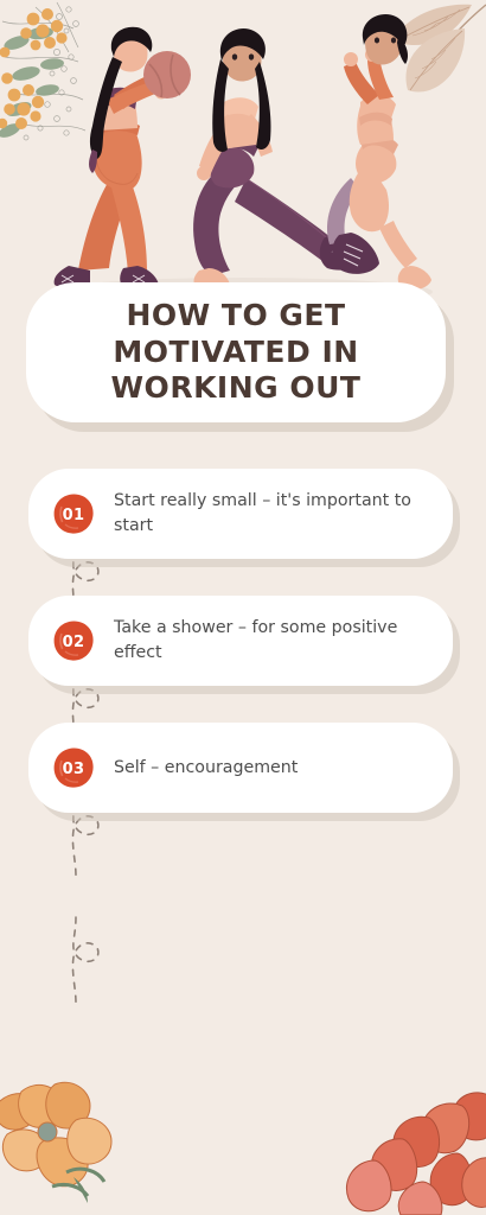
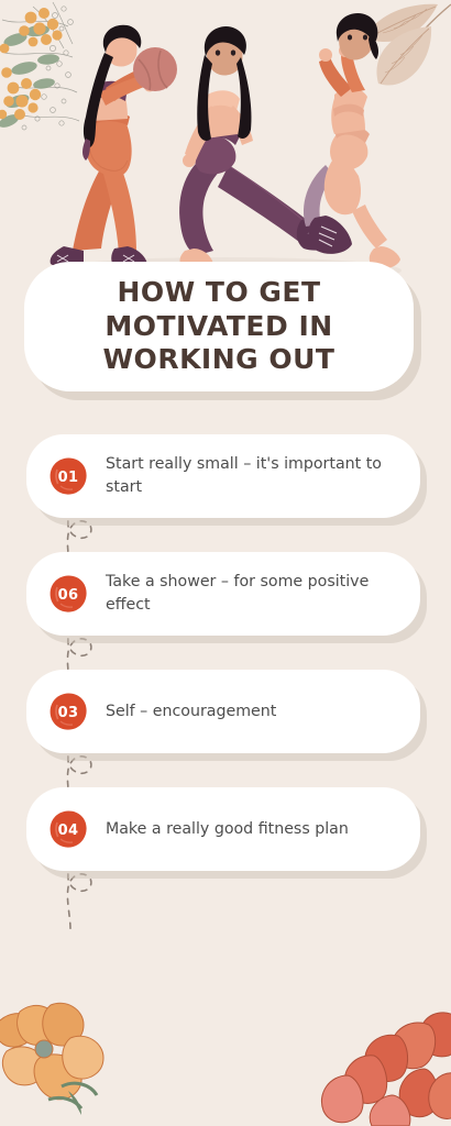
  HOW TO GET MOTIVATED IN WORKING OUT
  01
  Start really small – it's important to start
- 02
+ 06
  Take a shower – for some positive effect
  03
  Self – encouragement
+ 04
+ Make a really good fitness plan
